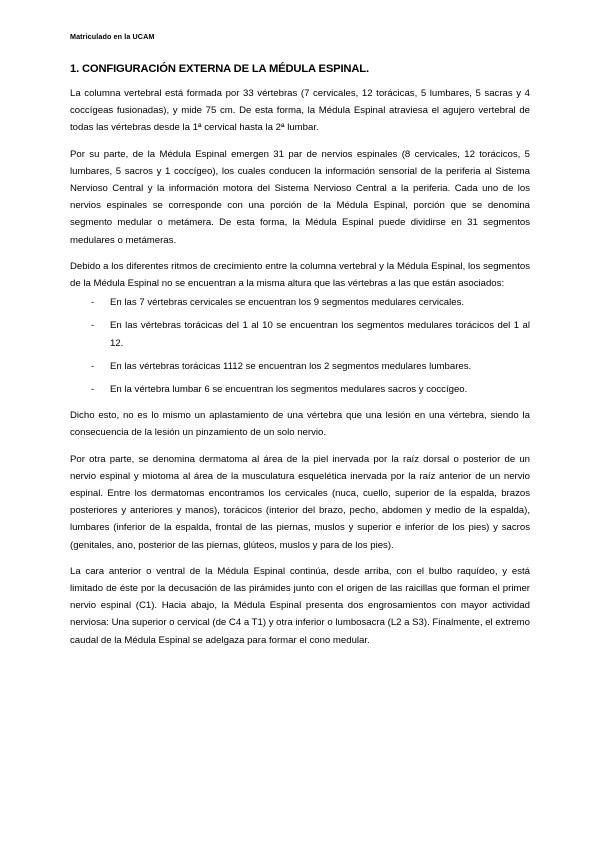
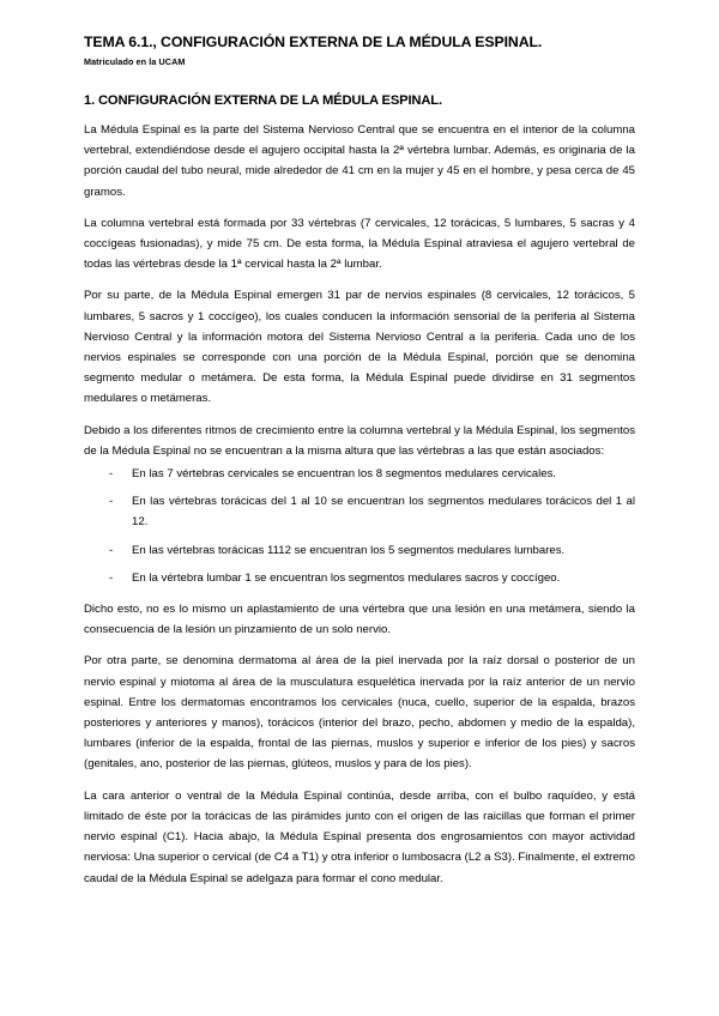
+ TEMA 6.1., CONFIGURACIÓN EXTERNA DE LA MÉDULA ESPINAL.
  Matriculado en la UCAM
  1. CONFIGURACIÓN EXTERNA DE LA MÉDULA ESPINAL.
+ La Médula Espinal es la parte del Sistema Nervioso Central que se encuentra en el interior de la columna vertebral, extendiéndose desde el agujero occipital hasta la 2ª vértebra lumbar. Además, es originaria de la porción caudal del tubo neural, mide alrededor de 41 cm en la mujer y 45 en el hombre, y pesa cerca de 45 gramos.
  La columna vertebral está formada por 33 vértebras (7 cervicales, 12 torácicas, 5 lumbares, 5 sacras y 4 coccígeas fusionadas), y mide 75 cm. De esta forma, la Médula Espinal atraviesa el agujero vertebral de todas las vértebras desde la 1ª cervical hasta la 2ª lumbar.
  Por su parte, de la Médula Espinal emergen 31 par de nervios espinales (8 cervicales, 12 torácicos, 5 lumbares, 5 sacros y 1 coccígeo), los cuales conducen la información sensorial de la periferia al Sistema Nervioso Central y la información motora del Sistema Nervioso Central a la periferia. Cada uno de los nervios espinales se corresponde con una porción de la Médula Espinal, porción que se denomina segmento medular o metámera. De esta forma, la Médula Espinal puede dividirse en 31 segmentos medulares o metámeras.
  Debido a los diferentes ritmos de crecimiento entre la columna vertebral y la Médula Espinal, los segmentos de la Médula Espinal no se encuentran a la misma altura que las vértebras a las que están asociados:
  -
- En las 7 vértebras cervicales se encuentran los 9 segmentos medulares cervicales.
+ En las 7 vértebras cervicales se encuentran los 8 segmentos medulares cervicales.
  -
  En las vértebras torácicas del 1 al 10 se encuentran los segmentos medulares torácicos del 1 al 12.
  -
- En las vértebras torácicas 1112 se encuentran los 2 segmentos medulares lumbares.
+ En las vértebras torácicas 1112 se encuentran los 5 segmentos medulares lumbares.
  -
- En la vértebra lumbar 6 se encuentran los segmentos medulares sacros y coccígeo.
+ En la vértebra lumbar 1 se encuentran los segmentos medulares sacros y coccígeo.
- Dicho esto, no es lo mismo un aplastamiento de una vértebra que una lesión en una vértebra, siendo la consecuencia de la lesión un pinzamiento de un solo nervio.
+ Dicho esto, no es lo mismo un aplastamiento de una vértebra que una lesión en una metámera, siendo la consecuencia de la lesión un pinzamiento de un solo nervio.
  Por otra parte, se denomina dermatoma al área de la piel inervada por la raíz dorsal o posterior de un nervio espinal y miotoma al área de la musculatura esquelética inervada por la raíz anterior de un nervio espinal. Entre los dermatomas encontramos los cervicales (nuca, cuello, superior de la espalda, brazos posteriores y anteriores y manos), torácicos (interior del brazo, pecho, abdomen y medio de la espalda), lumbares (inferior de la espalda, frontal de las piernas, muslos y superior e inferior de los pies) y sacros (genitales, ano, posterior de las piernas, glúteos, muslos y para de los pies).
- La cara anterior o ventral de la Médula Espinal continúa, desde arriba, con el bulbo raquídeo, y está limitado de éste por la decusación de las pirámides junto con el origen de las raicillas que forman el primer nervio espinal (C1). Hacia abajo, la Médula Espinal presenta dos engrosamientos con mayor actividad nerviosa: Una superior o cervical (de C4 a T1) y otra inferior o lumbosacra (L2 a S3). Finalmente, el extremo caudal de la Médula Espinal se adelgaza para formar el cono medular.
+ La cara anterior o ventral de la Médula Espinal continúa, desde arriba, con el bulbo raquídeo, y está limitado de éste por la torácicas de las pirámides junto con el origen de las raicillas que forman el primer nervio espinal (C1). Hacia abajo, la Médula Espinal presenta dos engrosamientos con mayor actividad nerviosa: Una superior o cervical (de C4 a T1) y otra inferior o lumbosacra (L2 a S3). Finalmente, el extremo caudal de la Médula Espinal se adelgaza para formar el cono medular.
